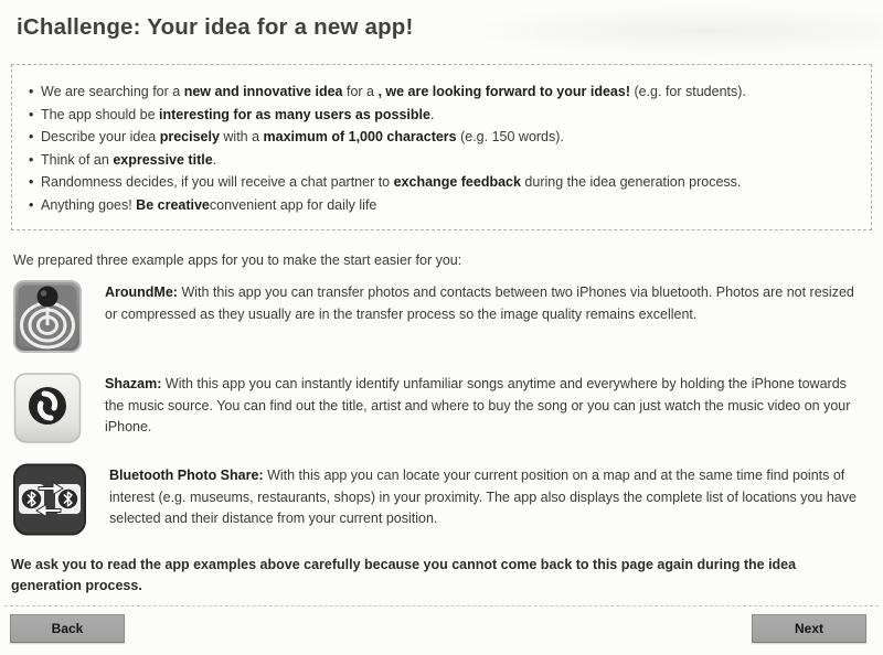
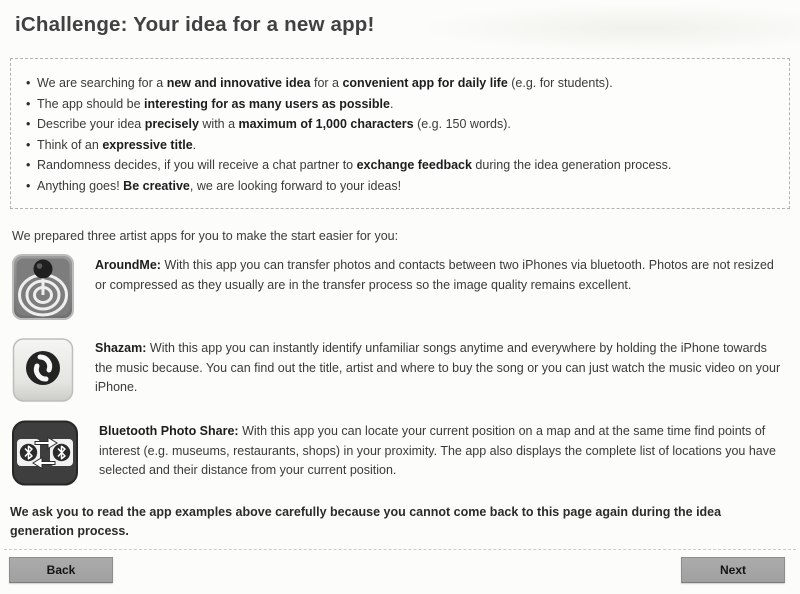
  iChallenge: Your idea for a new app!
- We are searching for a new and innovative idea for a , we are looking forward to your ideas! (e.g. for students).
+ We are searching for a new and innovative idea for a convenient app for daily life (e.g. for students).
  The app should be interesting for as many users as possible.
  Describe your idea precisely with a maximum of 1,000 characters (e.g. 150 words).
  Think of an expressive title.
  Randomness decides, if you will receive a chat partner to exchange feedback during the idea generation process.
- Anything goes! Be creativeconvenient app for daily life
+ Anything goes! Be creative, we are looking forward to your ideas!
- We prepared three example apps for you to make the start easier for you:
+ We prepared three artist apps for you to make the start easier for you:
  AroundMe: With this app you can transfer photos and contacts between two iPhones via bluetooth. Photos are not resized or compressed as they usually are in the transfer process so the image quality remains excellent.
- Shazam: With this app you can instantly identify unfamiliar songs anytime and everywhere by holding the iPhone towards the music source. You can find out the title, artist and where to buy the song or you can just watch the music video on your iPhone.
+ Shazam: With this app you can instantly identify unfamiliar songs anytime and everywhere by holding the iPhone towards the music because. You can find out the title, artist and where to buy the song or you can just watch the music video on your iPhone.
  Bluetooth Photo Share: With this app you can locate your current position on a map and at the same time find points of interest (e.g. museums, restaurants, shops) in your proximity. The app also displays the complete list of locations you have selected and their distance from your current position.
  We ask you to read the app examples above carefully because you cannot come back to this page again during the idea generation process.
  Back
  Next
